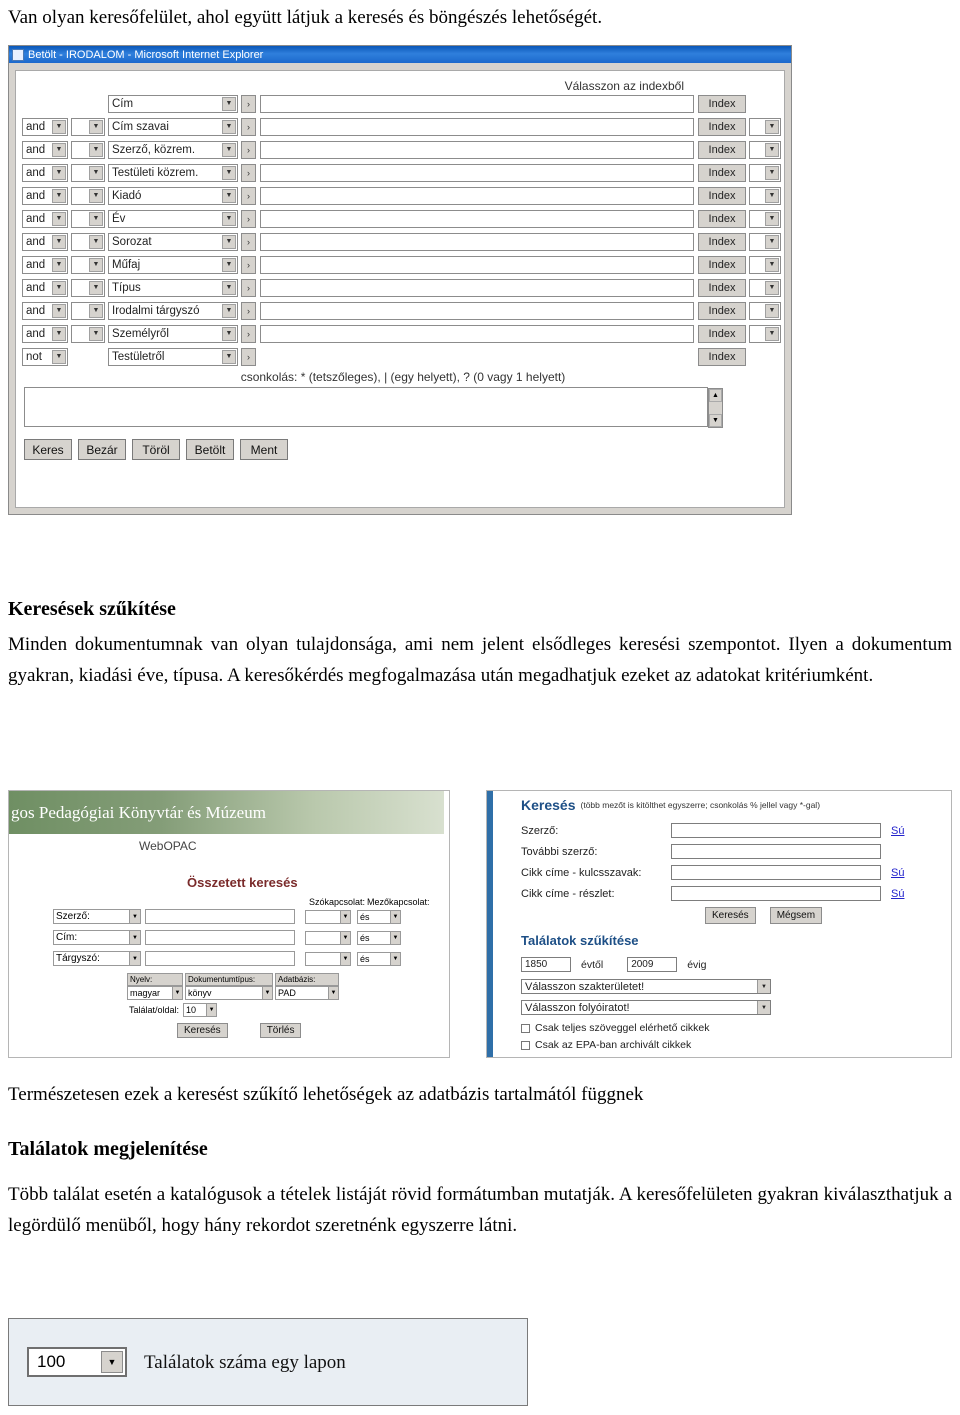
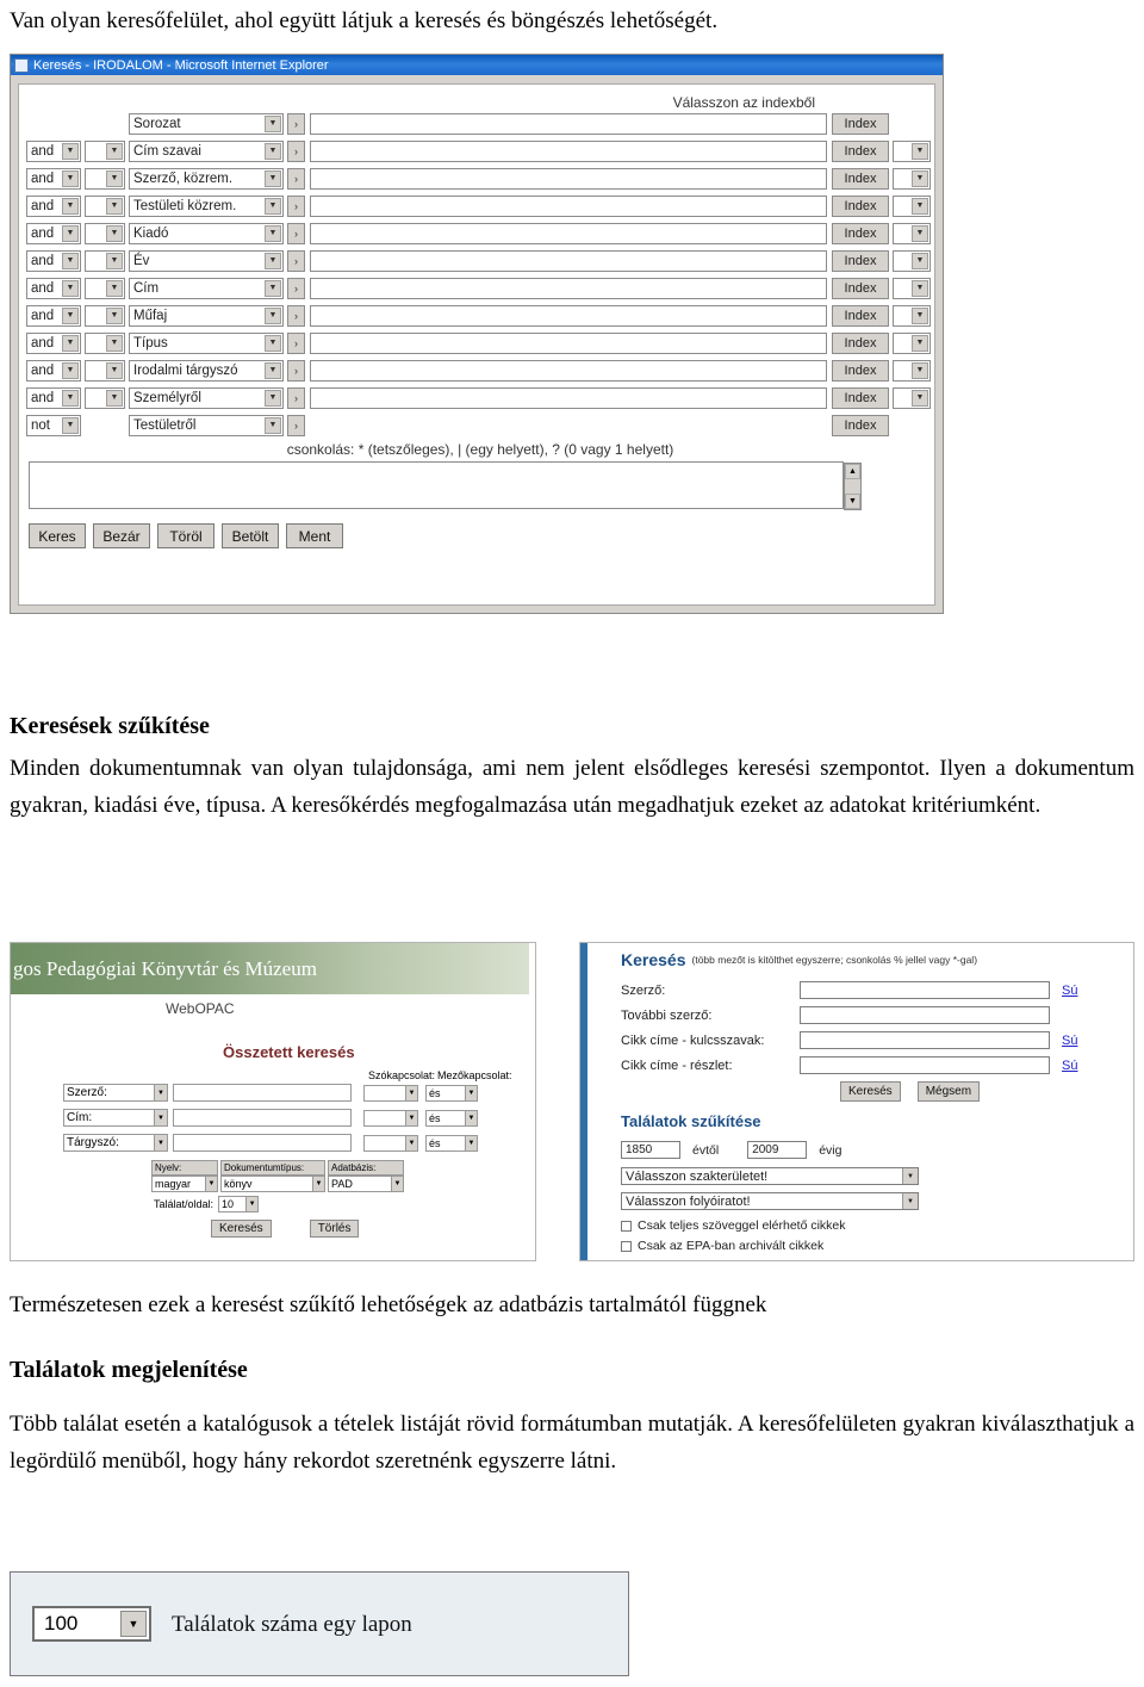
  Van olyan keresőfelület, ahol együtt látjuk a keresés és böngészés lehetőségét.
- Betölt - IRODALOM - Microsoft Internet Explorer
+ Keresés - IRODALOM - Microsoft Internet Explorer
  Válasszon az indexből
- Cím
+ Sorozat
  ›
  Index
  and
  Cím szavai
  ›
  Index
  and
  Szerző, közrem.
  ›
  Index
  and
  Testületi közrem.
  ›
  Index
  and
  Kiadó
  ›
  Index
  and
  Év
  ›
  Index
  and
- Sorozat
+ Cím
  ›
  Index
  and
  Műfaj
  ›
  Index
  and
  Típus
  ›
  Index
  and
  Irodalmi tárgyszó
  ›
  Index
  and
  Személyről
  ›
  Index
  not
  Testületről
  ›
  Index
  csonkolás: * (tetszőleges), | (egy helyett), ? (0 vagy 1 helyett)
  Keres
  Bezár
  Töröl
  Betölt
  Ment
  Keresések szűkítése
  Minden dokumentumnak van olyan tulajdonsága, ami nem jelent elsődleges keresési szempontot. Ilyen a dokumentum gyakran, kiadási éve, típusa. A keresőkérdés megfogalmazása után megadhatjuk ezeket az adatokat kritériumként.
  gos Pedagógiai Könyvtár és Múzeum
  WebOPAC
  Összetett keresés
  Szókapcsolat:
  Mezőkapcsolat:
  Szerző:
  és
  Cím:
  és
  Tárgyszó:
  és
  Nyelv:
  Dokumentumtípus:
  Adatbázis:
  magyar
  könyv
  PAD
  Találat/oldal:
  10
  Keresés
  Törlés
  Keresés
  (több mezőt is kitölthet egyszerre; csonkolás % jellel vagy *-gal)
  Szerző:
  Sú
  További szerző:
  Cikk címe - kulcsszavak:
  Sú
  Cikk címe - részlet:
  Sú
  Keresés
  Mégsem
  Találatok szűkítése
  1850
  évtől
  2009
  évig
  Válasszon szakterületet!
  Válasszon folyóiratot!
  Csak teljes szöveggel elérhető cikkek
  Csak az EPA-ban archivált cikkek
  Természetesen ezek a keresést szűkítő lehetőségek az adatbázis tartalmától függnek
  Találatok megjelenítése
  Több találat esetén a katalógusok a tételek listáját rövid formátumban mutatják. A keresőfelületen gyakran kiválaszthatjuk a legördülő menüből, hogy hány rekordot szeretnénk egyszerre látni.
  100
  ▼
  Találatok száma egy lapon
